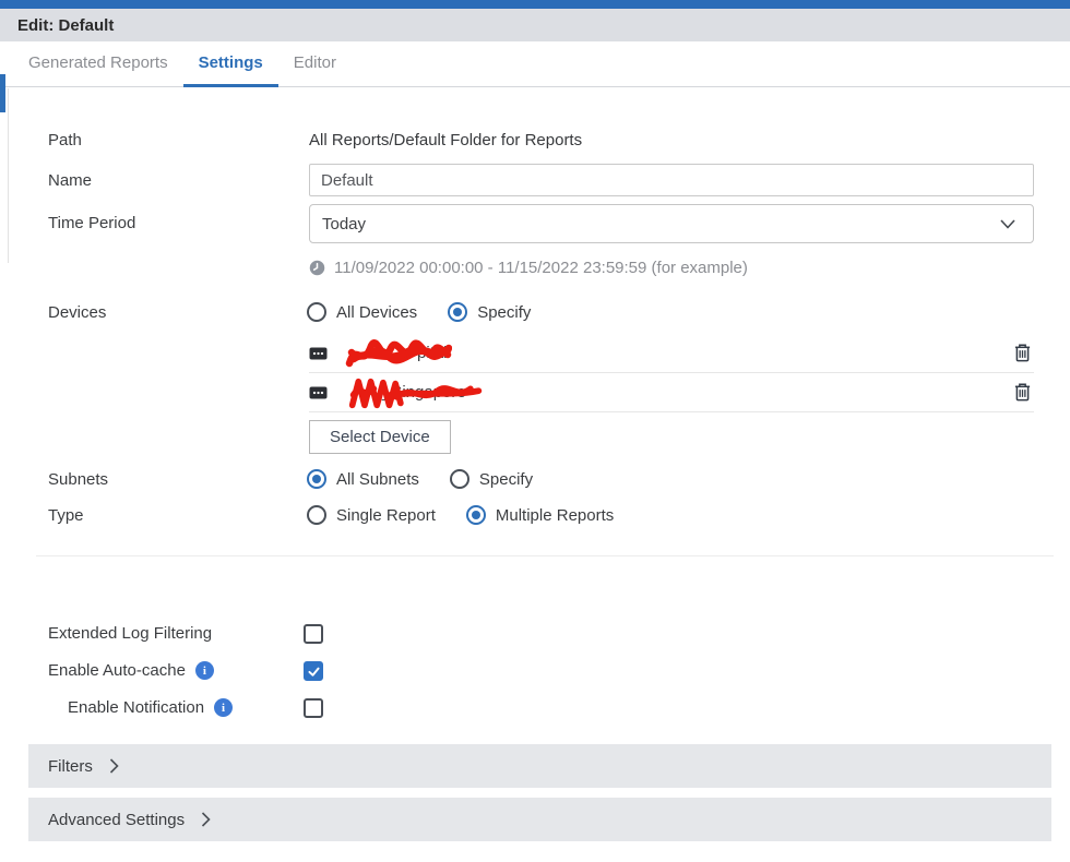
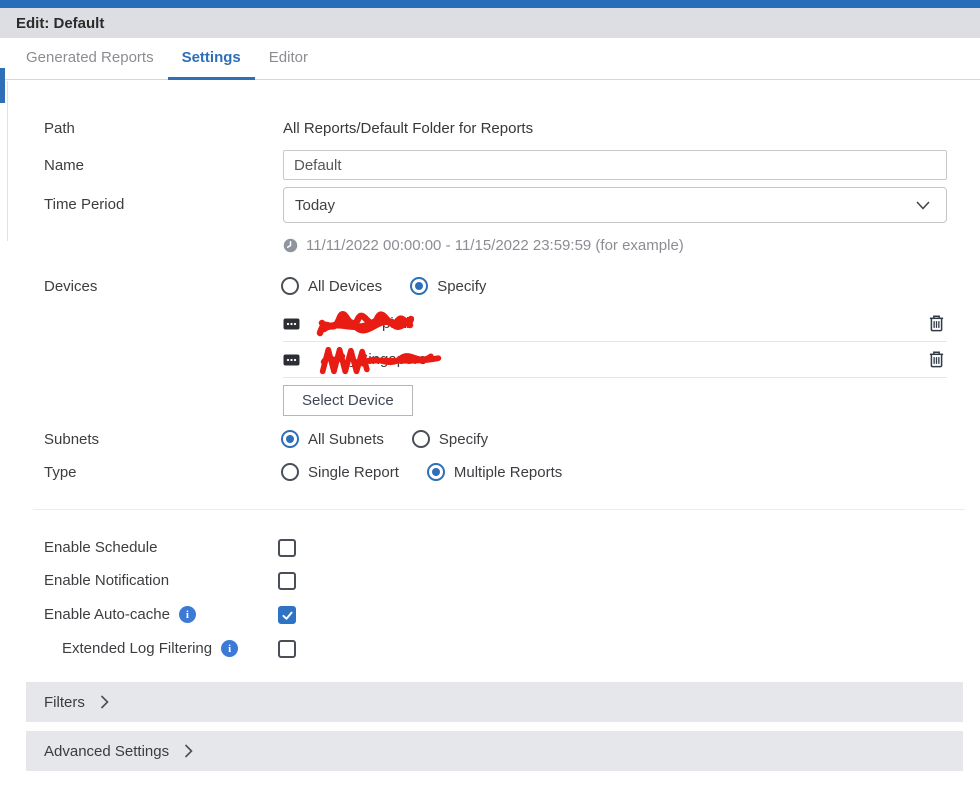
  Edit: Default
  Generated Reports
  Settings
  Editor
  Path
  All Reports/Default Folder for Reports
  Name
  Default
  Time Period
  Today
- 11/09/2022 00:00:00 - 11/15/2022 23:59:59 (for example)
+ 11/11/2022 00:00:00 - 11/15/2022 23:59:59 (for example)
  Devices
  All Devices
  Specify
  Select Device
  Subnets
  All Subnets
  Specify
  Type
  Single Report
  Multiple Reports
+ Enable Schedule
- Extended Log Filtering
+ Enable Notification
  Enable Auto-cache
  i
- Enable Notification
+ Extended Log Filtering
  i
  Filters
  Advanced Settings
